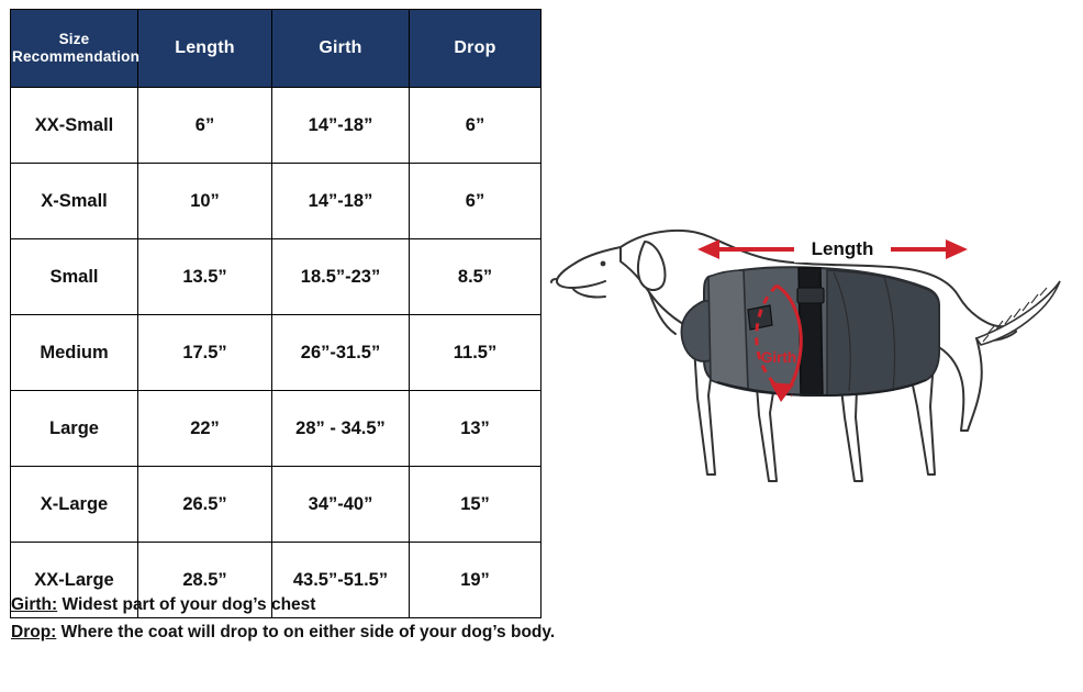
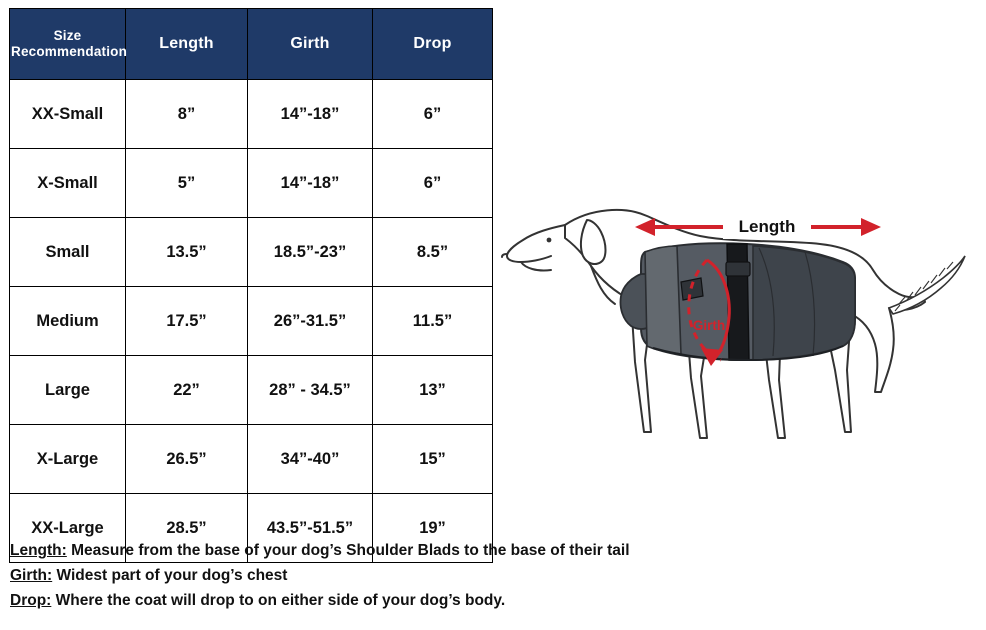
  Size Recommendation	Length	Girth	Drop
- XX-Small	6”	14”-18”	6”
+ XX-Small	8”	14”-18”	6”
- X-Small	10”	14”-18”	6”
+ X-Small	5”	14”-18”	6”
  Small	13.5”	18.5”-23”	8.5”
  Medium	17.5”	26”-31.5”	11.5”
  Large	22”	28” - 34.5”	13”
  X-Large	26.5”	34”-40”	15”
  XX-Large	28.5”	43.5”-51.5”	19”
+ Length: Measure from the base of your dog’s Shoulder Blads to the base of their tail
  Girth: Widest part of your dog’s chest
  Drop: Where the coat will drop to on either side of your dog’s body.
  Length
  Girth
